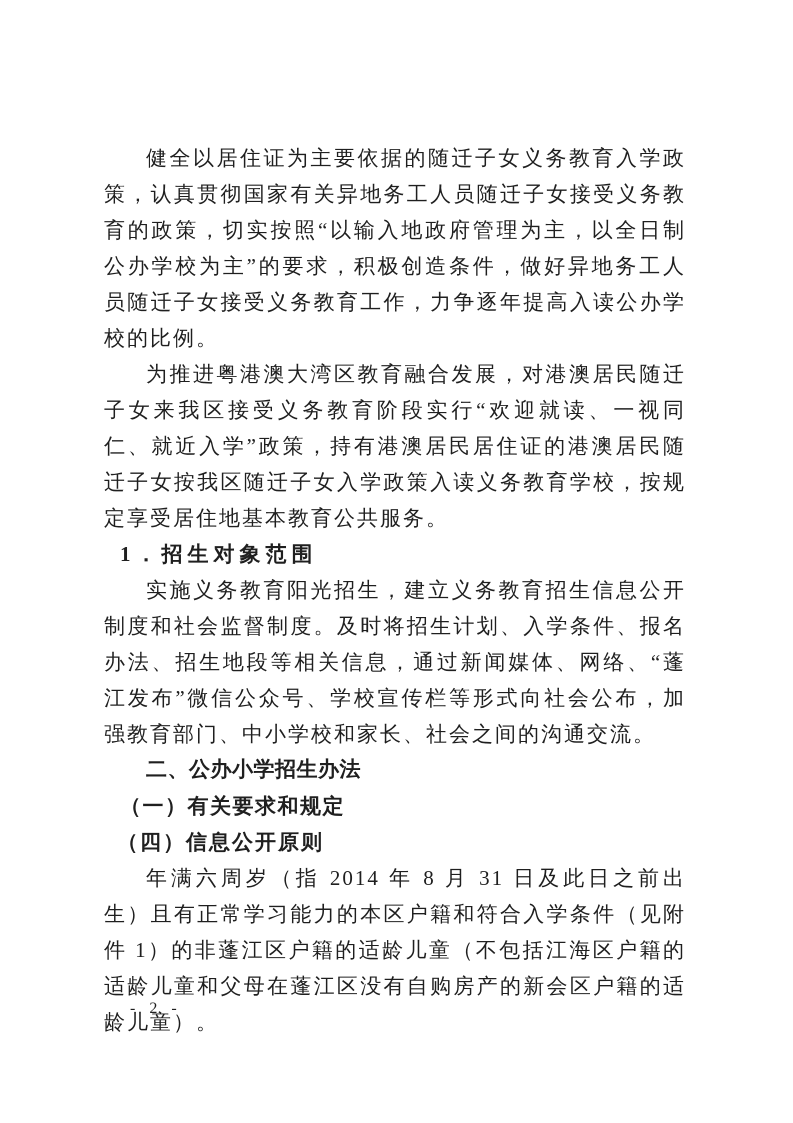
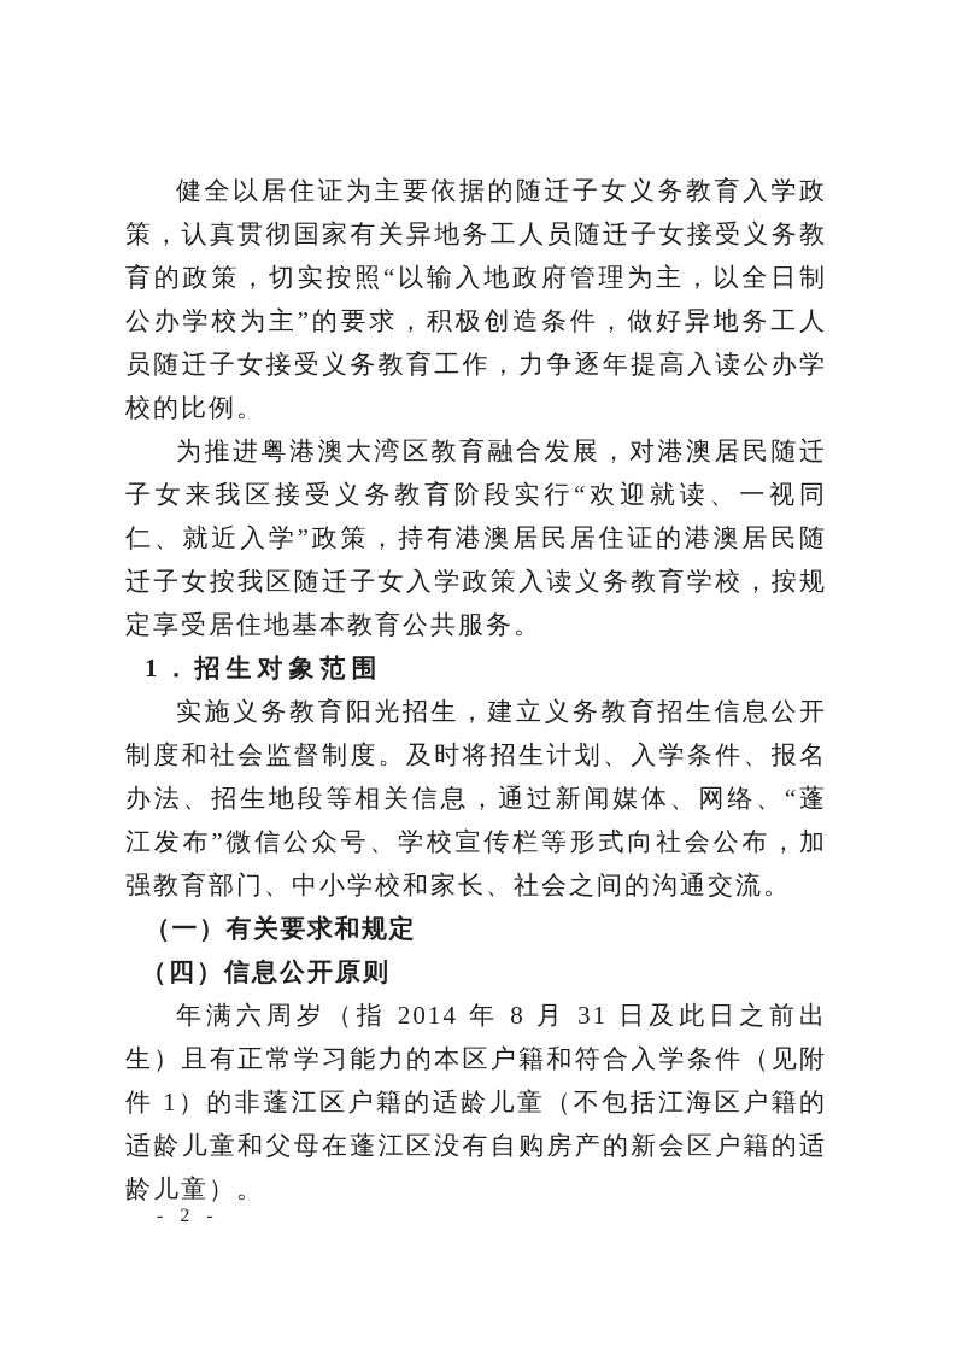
  健全以居住证为主要依据的随迁子女义务教育入学政策，认真贯彻国家有关异地务工人员随迁子女接受义务教育的政策，切实按照“以输入地政府管理为主，以全日制公办学校为主”的要求，积极创造条件，做好异地务工人员随迁子女接受义务教育工作，力争逐年提高入读公办学校的比例。
  为推进粤港澳大湾区教育融合发展，对港澳居民随迁子女来我区接受义务教育阶段实行“欢迎就读、一视同仁、就近入学”政策，持有港澳居民居住证的港澳居民随迁子女按我区随迁子女入学政策入读义务教育学校，按规定享受居住地基本教育公共服务。
  1．招生对象范围
  实施义务教育阳光招生，建立义务教育招生信息公开制度和社会监督制度。及时将招生计划、入学条件、报名办法、招生地段等相关信息，通过新闻媒体、网络、“蓬江发布”微信公众号、学校宣传栏等形式向社会公布，加强教育部门、中小学校和家长、社会之间的沟通交流。
- 二、公办小学招生办法
  （一）有关要求和规定
  （四）信息公开原则
  年满六周岁（指 2014 年 8 月 31 日及此日之前出生）且有正常学习能力的本区户籍和符合入学条件（见附件 1）的非蓬江区户籍的适龄儿童（不包括江海区户籍的适龄儿童和父母在蓬江区没有自购房产的新会区户籍的适龄儿童）。
  - 2 -
